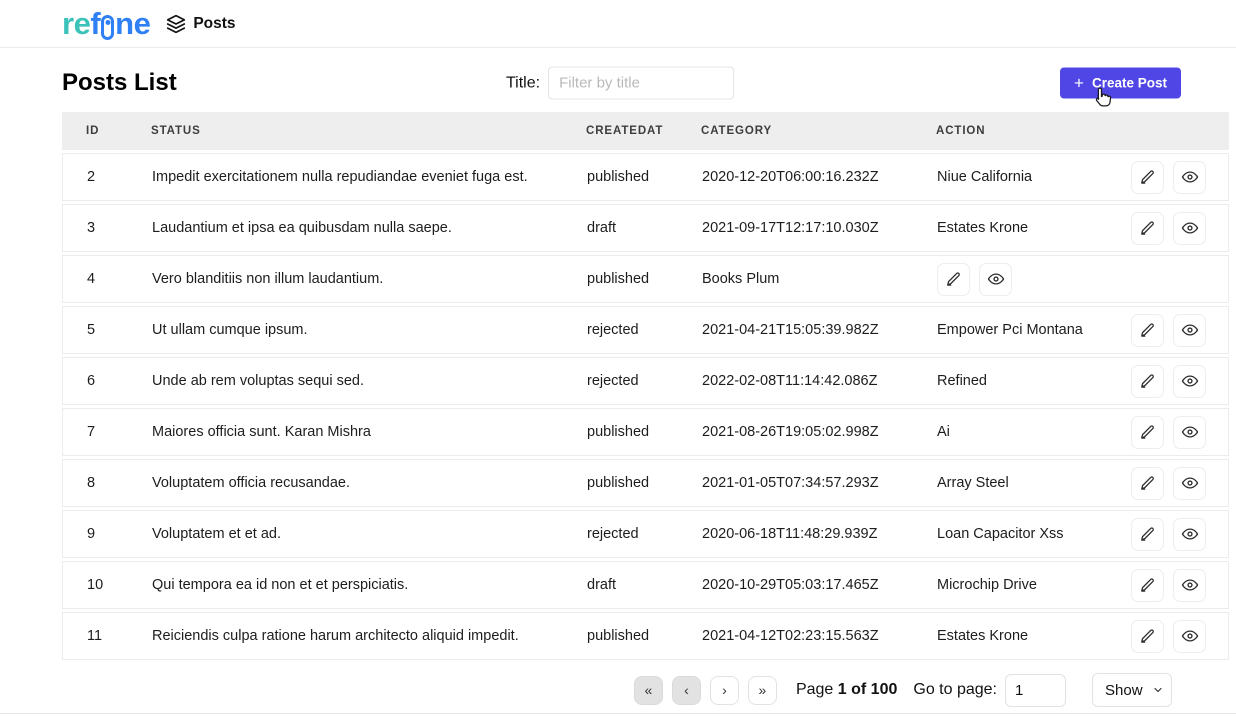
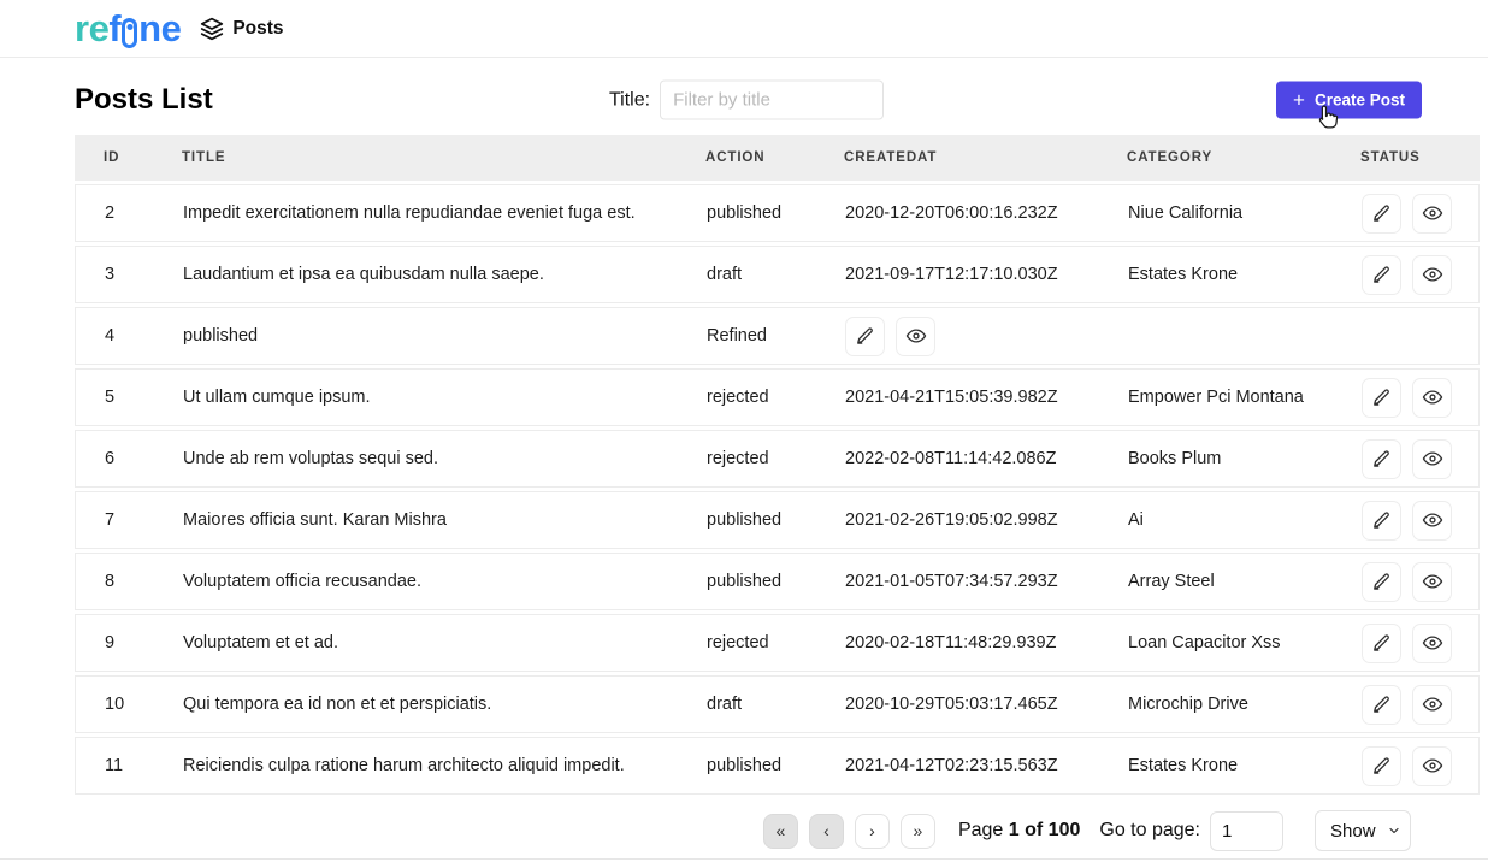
  re
  f
  ne
  Posts
  Posts List
  Title:
  Filter by title
  +
  Create Post
  ID
+ TITLE
- STATUS
+ ACTION
  CREATEDAT
  CATEGORY
- ACTION
+ STATUS
  2
  Impedit exercitationem nulla repudiandae eveniet fuga est.
  published
  2020-12-20T06:00:16.232Z
  Niue California
  3
  Laudantium et ipsa ea quibusdam nulla saepe.
  draft
  2021-09-17T12:17:10.030Z
  Estates Krone
  4
- Vero blanditiis non illum laudantium.
  published
- Books Plum
+ Refined
  5
  Ut ullam cumque ipsum.
  rejected
  2021-04-21T15:05:39.982Z
  Empower Pci Montana
  6
  Unde ab rem voluptas sequi sed.
  rejected
  2022-02-08T11:14:42.086Z
- Refined
+ Books Plum
  7
  Maiores officia sunt. Karan Mishra
  published
- 2021-08-26T19:05:02.998Z
+ 2021-02-26T19:05:02.998Z
  Ai
  8
  Voluptatem officia recusandae.
  published
  2021-01-05T07:34:57.293Z
  Array Steel
  9
  Voluptatem et et ad.
  rejected
- 2020-06-18T11:48:29.939Z
+ 2020-02-18T11:48:29.939Z
  Loan Capacitor Xss
  10
  Qui tempora ea id non et et perspiciatis.
  draft
  2020-10-29T05:03:17.465Z
  Microchip Drive
  11
  Reiciendis culpa ratione harum architecto aliquid impedit.
  published
  2021-04-12T02:23:15.563Z
  Estates Krone
  «
  ‹
  ›
  »
  Page 1 of 100
  Go to page:
  1
